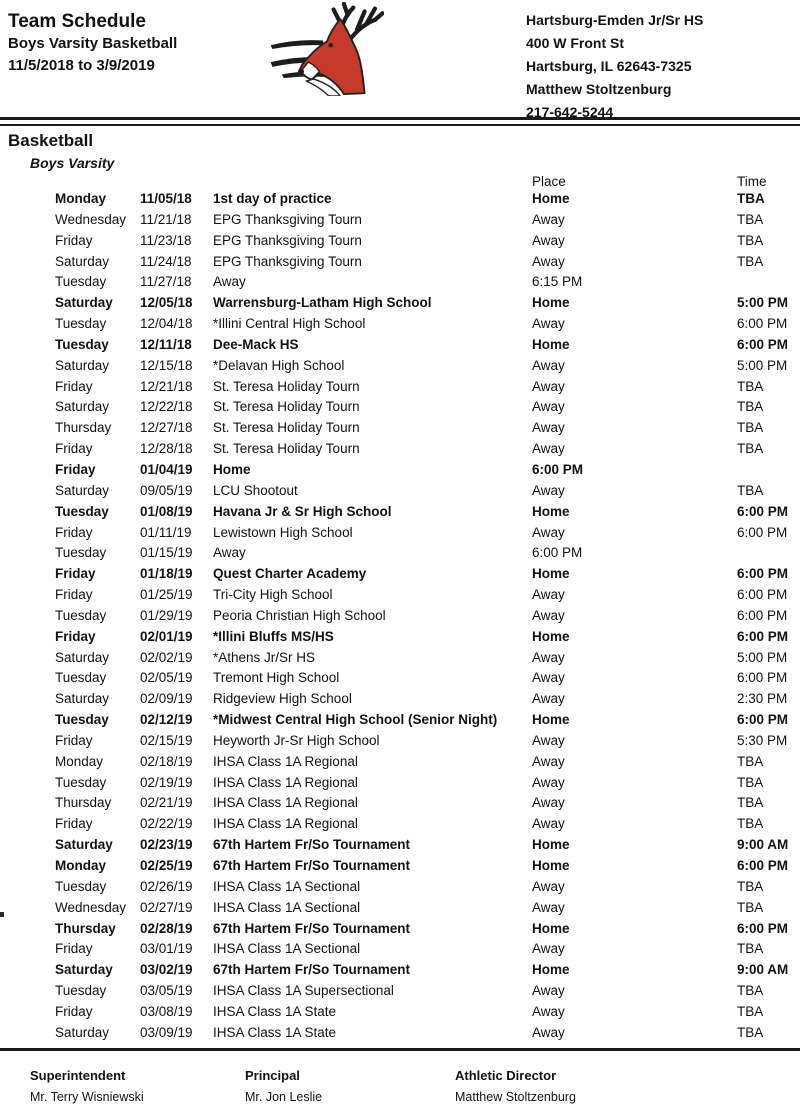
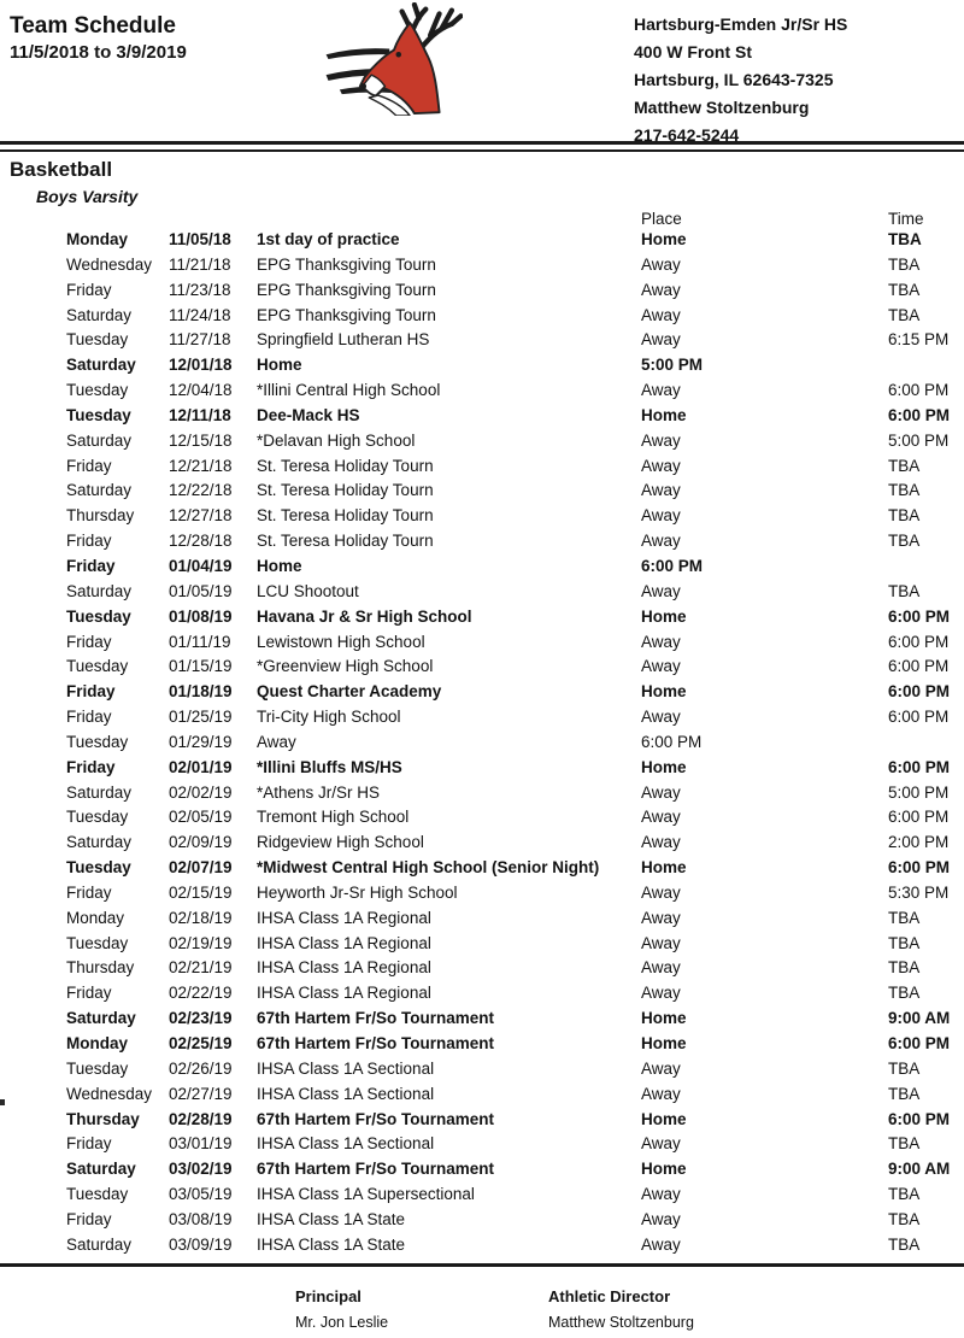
  Team Schedule
- Boys Varsity Basketball
  11/5/2018 to 3/9/2019
  Hartsburg-Emden Jr/Sr HS
  400 W Front St
  Hartsburg, IL 62643-7325
  Matthew Stoltzenburg
  217-642-5244
  Basketball
  Boys Varsity
  Place
  Time
  Monday
  11/05/18
  1st day of practice
  Home
  TBA
  Wednesday
  11/21/18
  EPG Thanksgiving Tourn
  Away
  TBA
  Friday
  11/23/18
  EPG Thanksgiving Tourn
  Away
  TBA
  Saturday
  11/24/18
  EPG Thanksgiving Tourn
  Away
  TBA
  Tuesday
  11/27/18
+ Springfield Lutheran HS
  Away
  6:15 PM
  Saturday
- 12/05/18
+ 12/01/18
- Warrensburg-Latham High School
  Home
  5:00 PM
  Tuesday
  12/04/18
  *Illini Central High School
  Away
  6:00 PM
  Tuesday
  12/11/18
  Dee-Mack HS
  Home
  6:00 PM
  Saturday
  12/15/18
  *Delavan High School
  Away
  5:00 PM
  Friday
  12/21/18
  St. Teresa Holiday Tourn
  Away
  TBA
  Saturday
  12/22/18
  St. Teresa Holiday Tourn
  Away
  TBA
  Thursday
  12/27/18
  St. Teresa Holiday Tourn
  Away
  TBA
  Friday
  12/28/18
  St. Teresa Holiday Tourn
  Away
  TBA
  Friday
  01/04/19
  Home
  6:00 PM
  Saturday
- 09/05/19
+ 01/05/19
  LCU Shootout
  Away
  TBA
  Tuesday
  01/08/19
  Havana Jr & Sr High School
  Home
  6:00 PM
  Friday
  01/11/19
  Lewistown High School
  Away
  6:00 PM
  Tuesday
  01/15/19
+ *Greenview High School
  Away
  6:00 PM
  Friday
  01/18/19
  Quest Charter Academy
  Home
  6:00 PM
  Friday
  01/25/19
  Tri-City High School
  Away
  6:00 PM
  Tuesday
  01/29/19
- Peoria Christian High School
  Away
  6:00 PM
  Friday
  02/01/19
  *Illini Bluffs MS/HS
  Home
  6:00 PM
  Saturday
  02/02/19
  *Athens Jr/Sr HS
  Away
  5:00 PM
  Tuesday
  02/05/19
  Tremont High School
  Away
  6:00 PM
  Saturday
  02/09/19
  Ridgeview High School
  Away
- 2:30 PM
+ 2:00 PM
  Tuesday
- 02/12/19
+ 02/07/19
  *Midwest Central High School (Senior Night)
  Home
  6:00 PM
  Friday
  02/15/19
  Heyworth Jr-Sr High School
  Away
  5:30 PM
  Monday
  02/18/19
  IHSA Class 1A Regional
  Away
  TBA
  Tuesday
  02/19/19
  IHSA Class 1A Regional
  Away
  TBA
  Thursday
  02/21/19
  IHSA Class 1A Regional
  Away
  TBA
  Friday
  02/22/19
  IHSA Class 1A Regional
  Away
  TBA
  Saturday
  02/23/19
  67th Hartem Fr/So Tournament
  Home
  9:00 AM
  Monday
  02/25/19
  67th Hartem Fr/So Tournament
  Home
  6:00 PM
  Tuesday
  02/26/19
  IHSA Class 1A Sectional
  Away
  TBA
  Wednesday
  02/27/19
  IHSA Class 1A Sectional
  Away
  TBA
  Thursday
  02/28/19
  67th Hartem Fr/So Tournament
  Home
  6:00 PM
  Friday
  03/01/19
  IHSA Class 1A Sectional
  Away
  TBA
  Saturday
  03/02/19
  67th Hartem Fr/So Tournament
  Home
  9:00 AM
  Tuesday
  03/05/19
  IHSA Class 1A Supersectional
  Away
  TBA
  Friday
  03/08/19
  IHSA Class 1A State
  Away
  TBA
  Saturday
  03/09/19
  IHSA Class 1A State
  Away
  TBA
- Superintendent
- Mr. Terry Wisniewski
  Principal
  Mr. Jon Leslie
  Athletic Director
  Matthew Stoltzenburg
